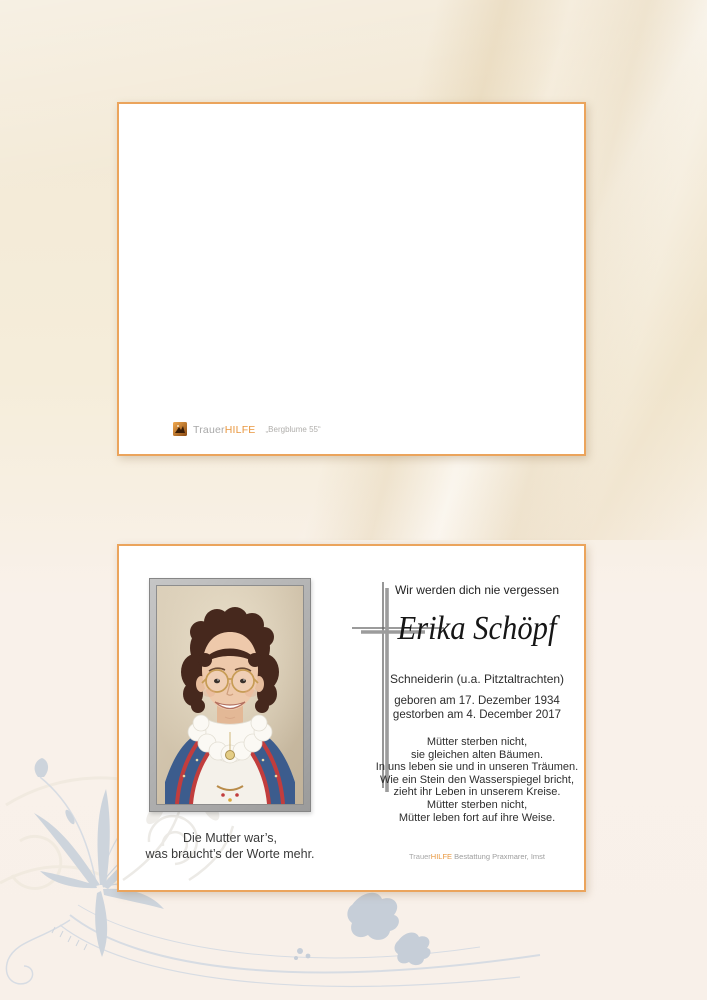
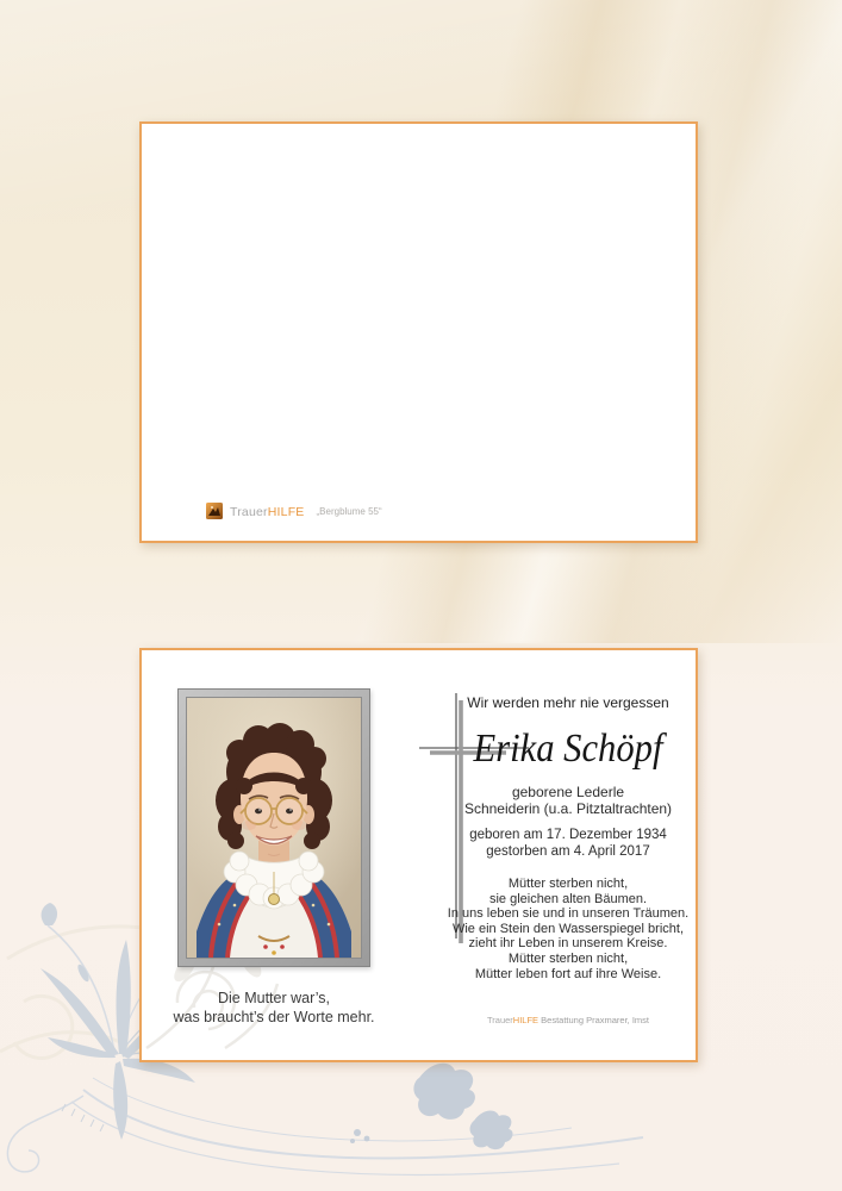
  TrauerHILFE
  „Bergblume 55“
  Die Mutter war’s,
  was braucht’s der Worte mehr.
- Wir werden dich nie vergessen
+ Wir werden mehr nie vergessen
  Erika Schöpf
+ geborene Lederle
  Schneiderin (u.a. Pitztaltrachten)
  geboren am 17. Dezember 1934
- gestorben am 4. December 2017
+ gestorben am 4. April 2017
  Mütter sterben nicht,
  sie gleichen alten Bäumen.
  In uns leben sie und in unseren Träumen.
  Wie ein Stein den Wasserspiegel bricht,
  zieht ihr Leben in unserem Kreise.
  Mütter sterben nicht,
  Mütter leben fort auf ihre Weise.
  TrauerHILFE Bestattung Praxmarer, Imst
